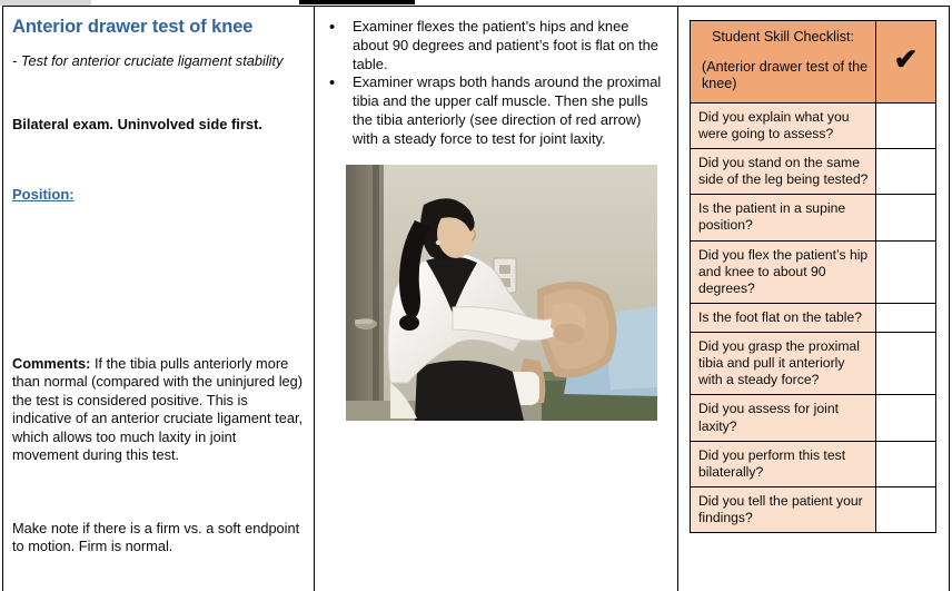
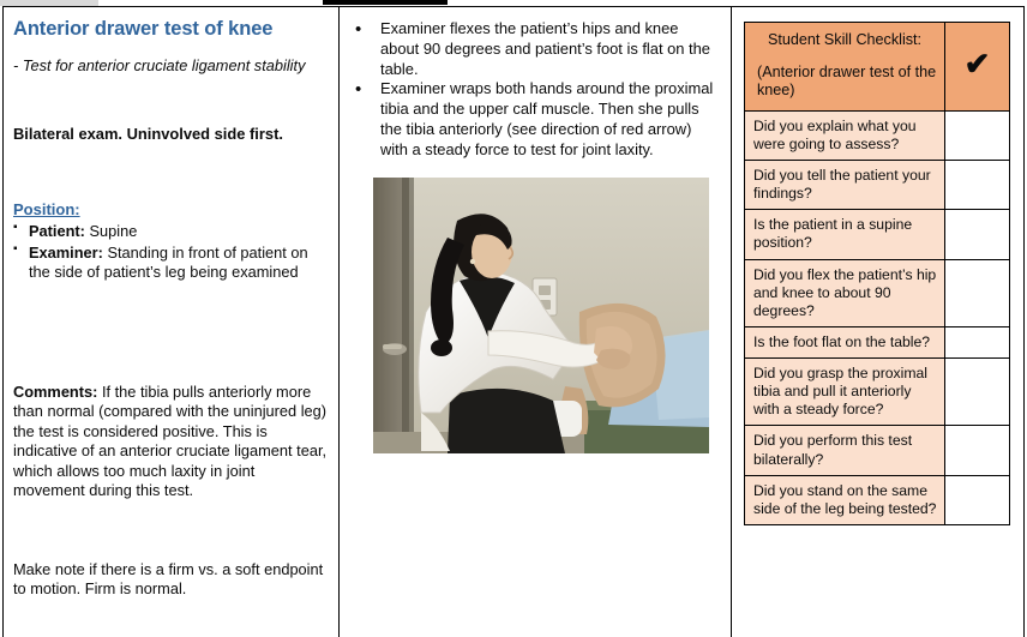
  Anterior drawer test of knee
  - Test for anterior cruciate ligament stability
  Bilateral exam. Uninvolved side first.
  Position:
+ Patient: Supine
+ Examiner: Standing in front of patient on the side of patient’s leg being examined
  Comments: If the tibia pulls anteriorly more than normal (compared with the uninjured leg) the test is considered positive. This is indicative of an anterior cruciate ligament tear, which allows too much laxity in joint movement during this test.
  Make note if there is a firm vs. a soft endpoint to motion. Firm is normal.
  Examiner flexes the patient’s hips and knee about 90 degrees and patient’s foot is flat on the table.
  Examiner wraps both hands around the proximal tibia and the upper calf muscle. Then she pulls the tibia anteriorly (see direction of red arrow) with a steady force to test for joint laxity.
  Student Skill Checklist: (Anterior drawer test of the knee)	✔
  Did you explain what you were going to assess?
- Did you stand on the same side of the leg being tested?
+ Did you tell the patient your findings?
  Is the patient in a supine position?
  Did you flex the patient’s hip and knee to about 90 degrees?
  Is the foot flat on the table?
  Did you grasp the proximal tibia and pull it anteriorly with a steady force?
- Did you assess for joint laxity?
  Did you perform this test bilaterally?
- Did you tell the patient your findings?
+ Did you stand on the same side of the leg being tested?
